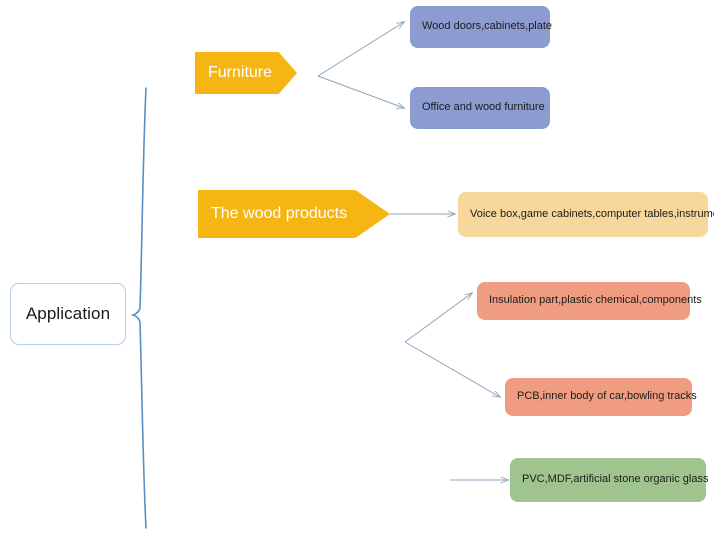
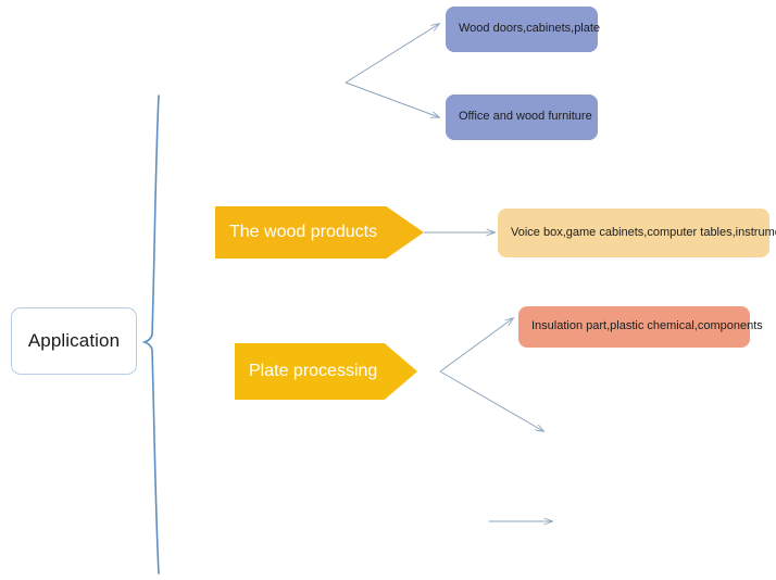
  Application
- Furniture
  Wood doors,cabinets,plate
  Office and wood furniture
  The wood products
  Voice box,game cabinets,computer tables,instrum
+ Plate processing
  Insulation part,plastic chemical,components
- PCB,inner body of car,bowling tracks
- PVC,MDF,artificial stone organic glass
